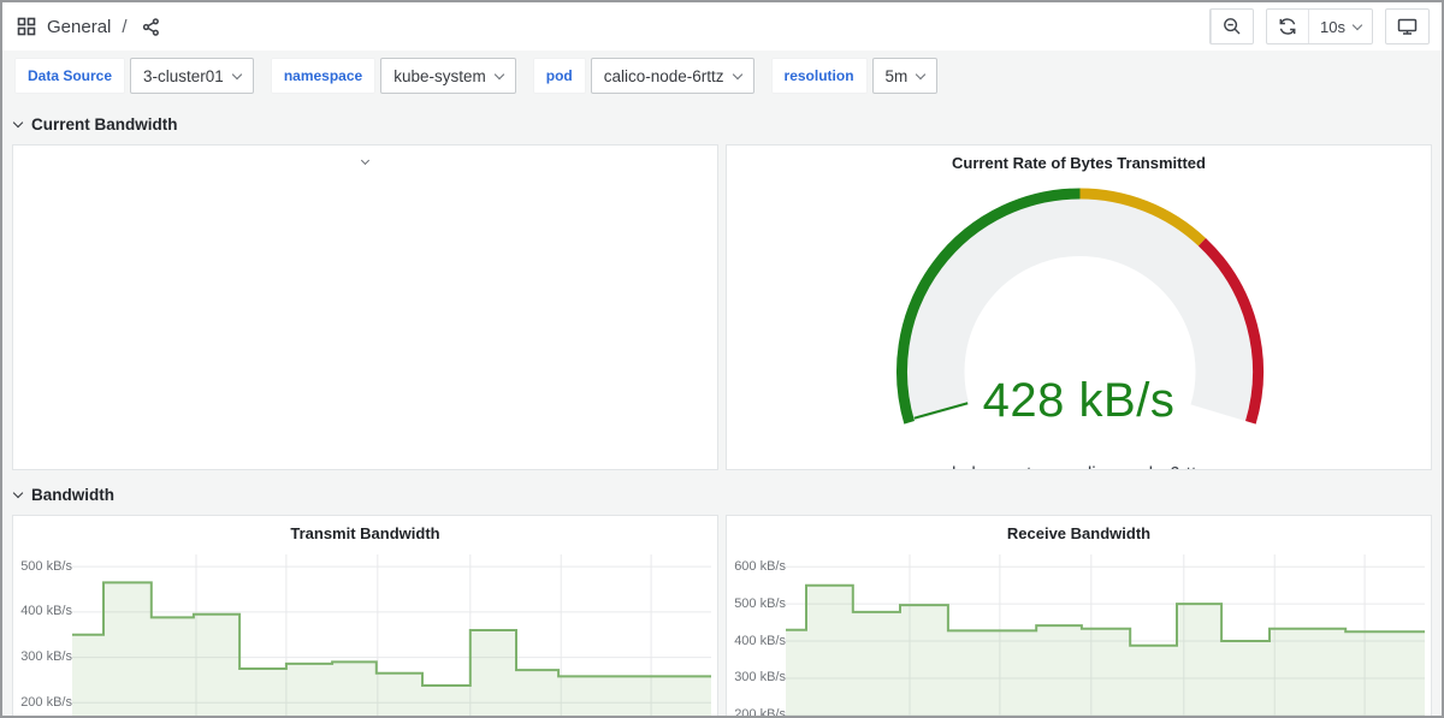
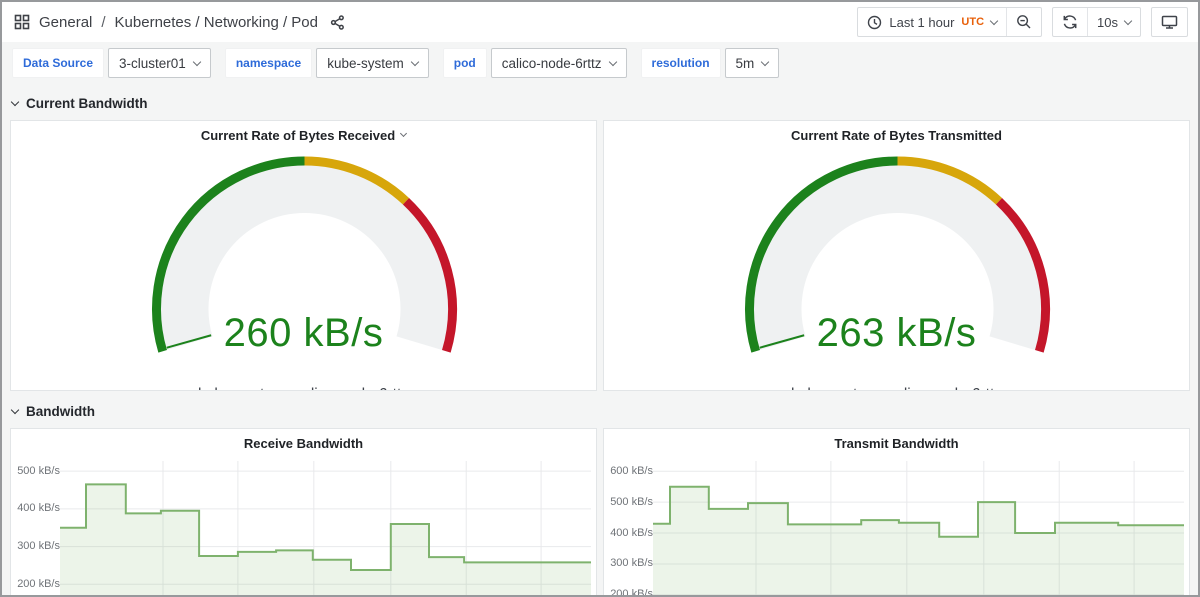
  General
  /
+ Kubernetes / Networking / Pod
+ Last 1 hour
+ UTC
  10s
  Data Source
  3-cluster01
  namespace
  kube-system
  pod
  calico-node-6rttz
  resolution
  5m
  Current Bandwidth
+ Current Rate of Bytes Received
+ 260 kB/s
  Current Rate of Bytes Transmitted
- 428 kB/s
+ 263 kB/s
  Bandwidth
- Transmit Bandwidth
+ Receive Bandwidth
  500 kB/s
  400 kB/s
  300 kB/s
  200 kB/s
- Receive Bandwidth
+ Transmit Bandwidth
  600 kB/s
  500 kB/s
  400 kB/s
  300 kB/s
  200 kB/s
